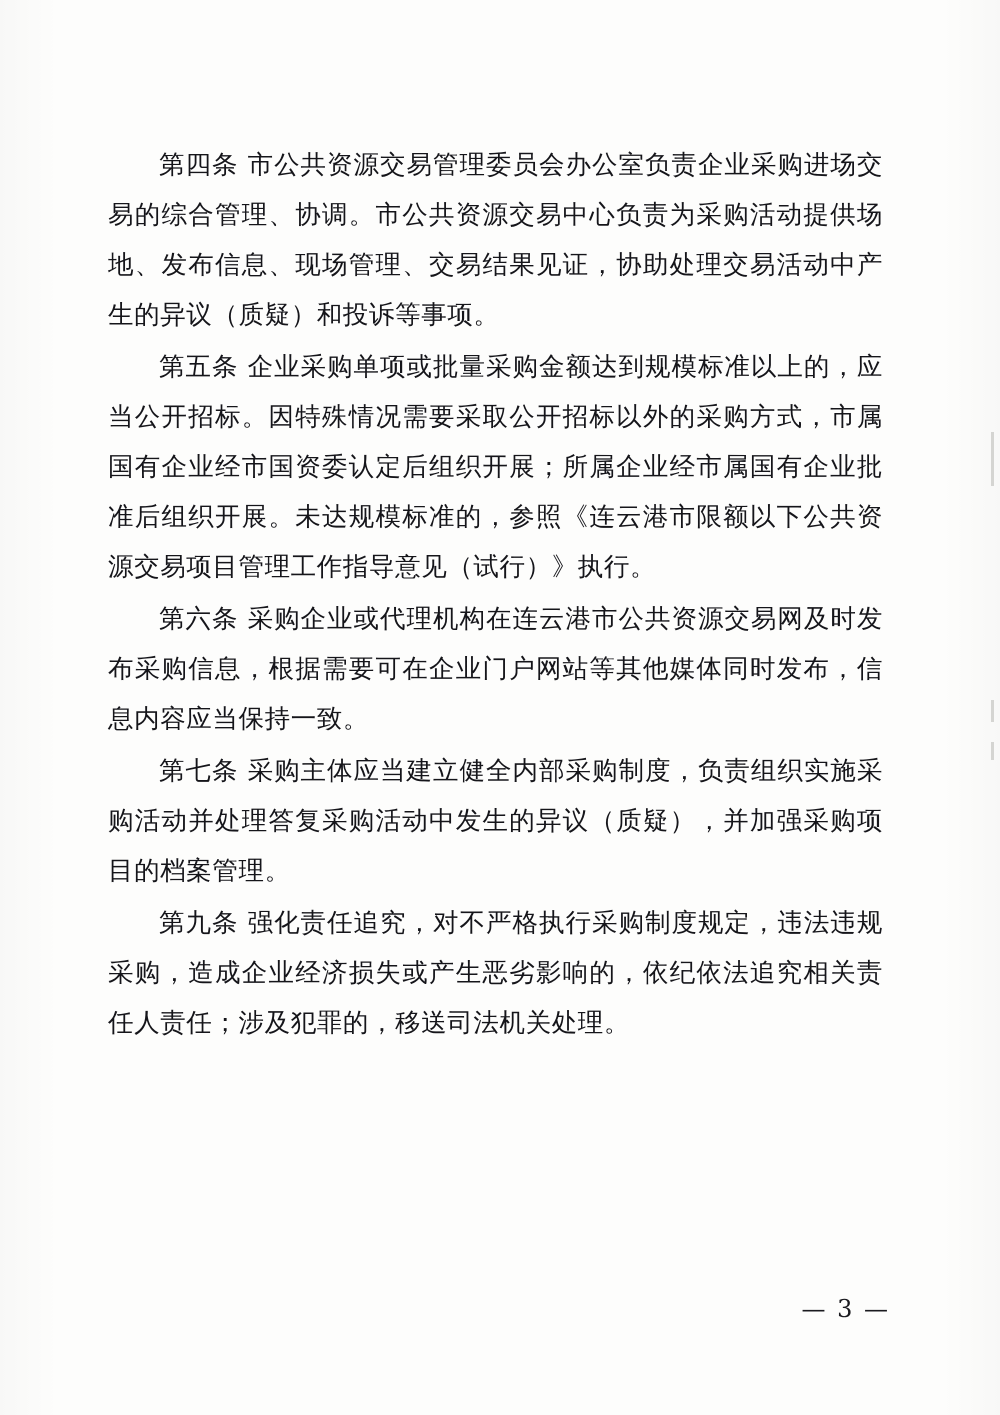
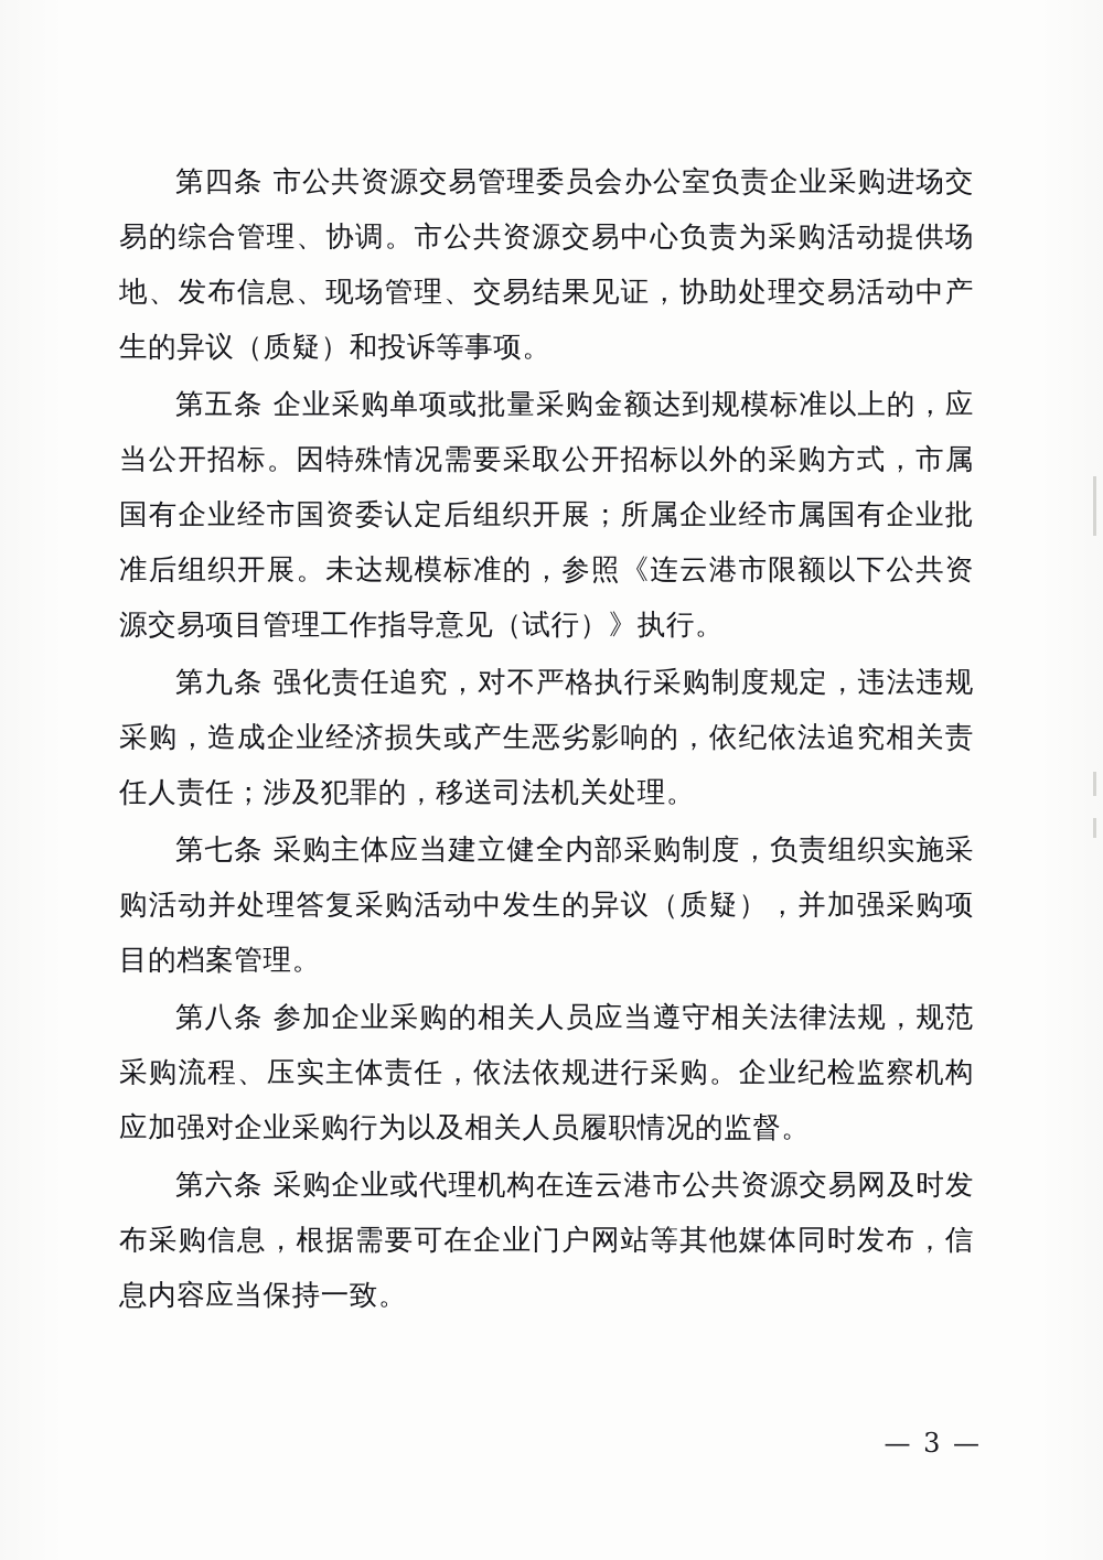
  第四条 市公共资源交易管理委员会办公室负责企业采购进场交易的综合管理、协调。市公共资源交易中心负责为采购活动提供场地、发布信息、现场管理、交易结果见证，协助处理交易活动中产生的异议（质疑）和投诉等事项。
  第五条 企业采购单项或批量采购金额达到规模标准以上的，应当公开招标。因特殊情况需要采取公开招标以外的采购方式，市属国有企业经市国资委认定后组织开展；所属企业经市属国有企业批准后组织开展。未达规模标准的，参照《连云港市限额以下公共资源交易项目管理工作指导意见（试行）》执行。
- 第六条 采购企业或代理机构在连云港市公共资源交易网及时发布采购信息，根据需要可在企业门户网站等其他媒体同时发布，信息内容应当保持一致。
+ 第九条 强化责任追究，对不严格执行采购制度规定，违法违规采购，造成企业经济损失或产生恶劣影响的，依纪依法追究相关责任人责任；涉及犯罪的，移送司法机关处理。
  第七条 采购主体应当建立健全内部采购制度，负责组织实施采购活动并处理答复采购活动中发生的异议（质疑），并加强采购项目的档案管理。
+ 第八条 参加企业采购的相关人员应当遵守相关法律法规，规范采购流程、压实主体责任，依法依规进行采购。企业纪检监察机构应加强对企业采购行为以及相关人员履职情况的监督。
- 第九条 强化责任追究，对不严格执行采购制度规定，违法违规采购，造成企业经济损失或产生恶劣影响的，依纪依法追究相关责任人责任；涉及犯罪的，移送司法机关处理。
+ 第六条 采购企业或代理机构在连云港市公共资源交易网及时发布采购信息，根据需要可在企业门户网站等其他媒体同时发布，信息内容应当保持一致。
  — 3 —
